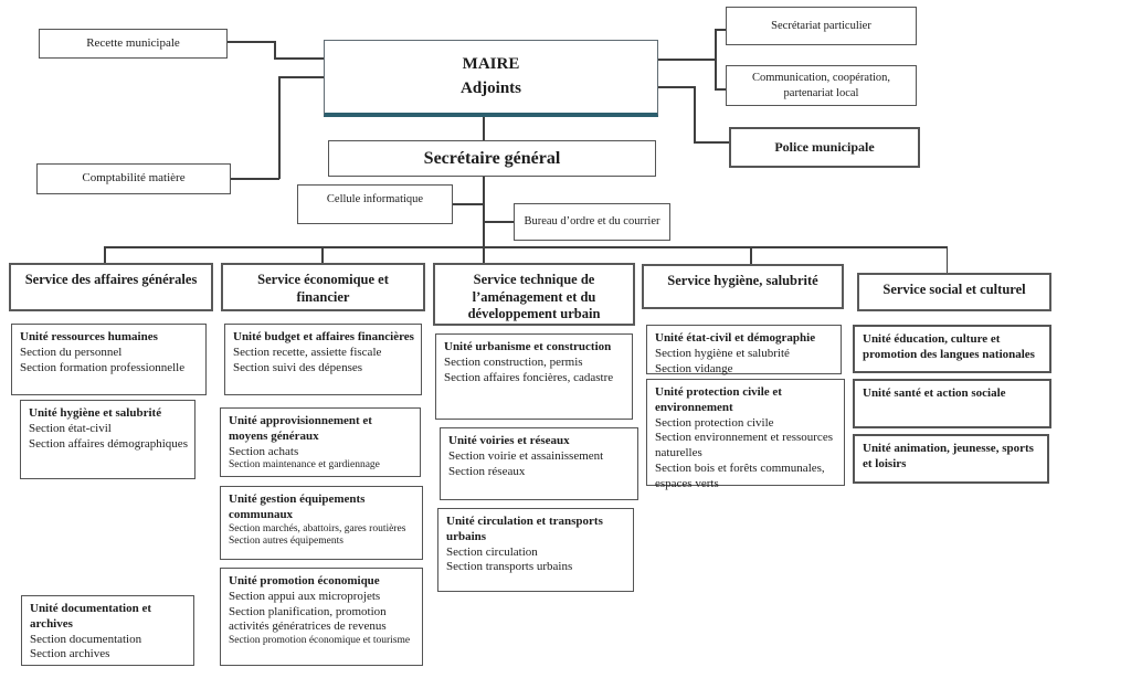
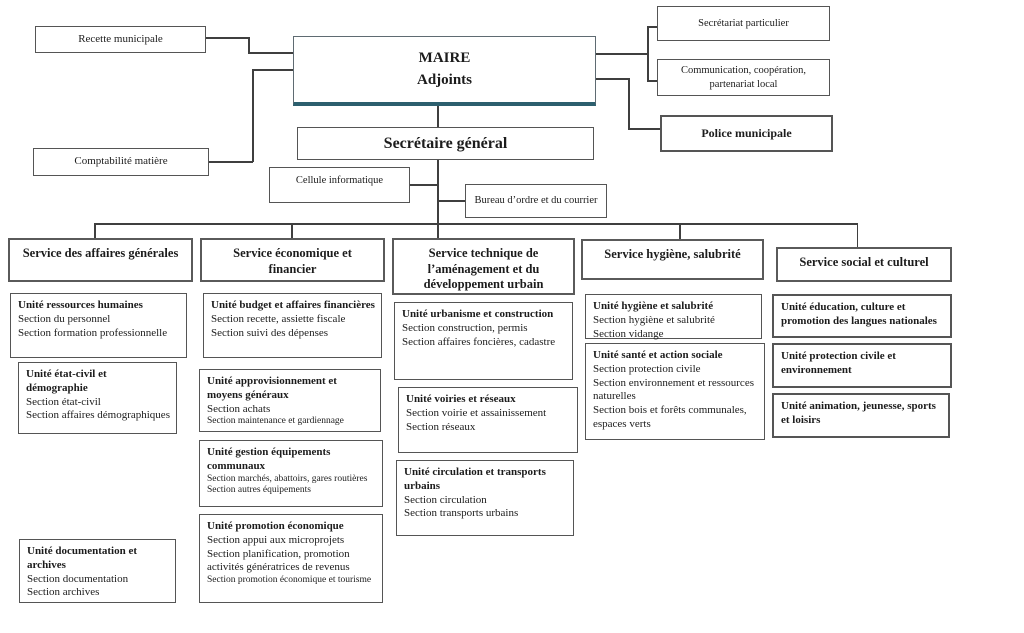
  Recette municipale
  MAIRE
  Adjoints
  Secrétariat particulier
  Communication, coopération, partenariat local
  Police municipale
  Comptabilité matière
  Secrétaire général
  Cellule informatique
  Bureau d’ordre et du courrier
  Service des affaires générales
  Service économique et financier
  Service technique de l’aménagement et du développement urbain
  Service hygiène, salubrité
  Service social et culturel
  Unité ressources humaines
  Section du personnel
  Section formation professionnelle
- Unité hygiène et salubrité
+ Unité état-civil et démographie
  Section état-civil
  Section affaires démographiques
  Unité documentation et archives
  Section documentation
  Section archives
  Unité budget et affaires financières
  Section recette, assiette fiscale
  Section suivi des dépenses
  Unité approvisionnement et moyens généraux
  Section achats
  Section maintenance et gardiennage
  Unité gestion équipements communaux
  Section marchés, abattoirs, gares routières
  Section autres équipements
  Unité promotion économique
  Section appui aux microprojets
  Section planification, promotion activités génératrices de revenus
  Section promotion économique et tourisme
  Unité urbanisme et construction
  Section construction, permis
  Section affaires foncières, cadastre
  Unité voiries et réseaux
  Section voirie et assainissement
  Section réseaux
  Unité circulation et transports urbains
  Section circulation
  Section transports urbains
- Unité état-civil et démographie
+ Unité hygiène et salubrité
  Section hygiène et salubrité
  Section vidange
- Unité protection civile et environnement
+ Unité santé et action sociale
  Section protection civile
  Section environnement et ressources naturelles
  Section bois et forêts communales, espaces verts
  Unité éducation, culture et promotion des langues nationales
- Unité santé et action sociale
+ Unité protection civile et environnement
  Unité animation, jeunesse, sports et loisirs
